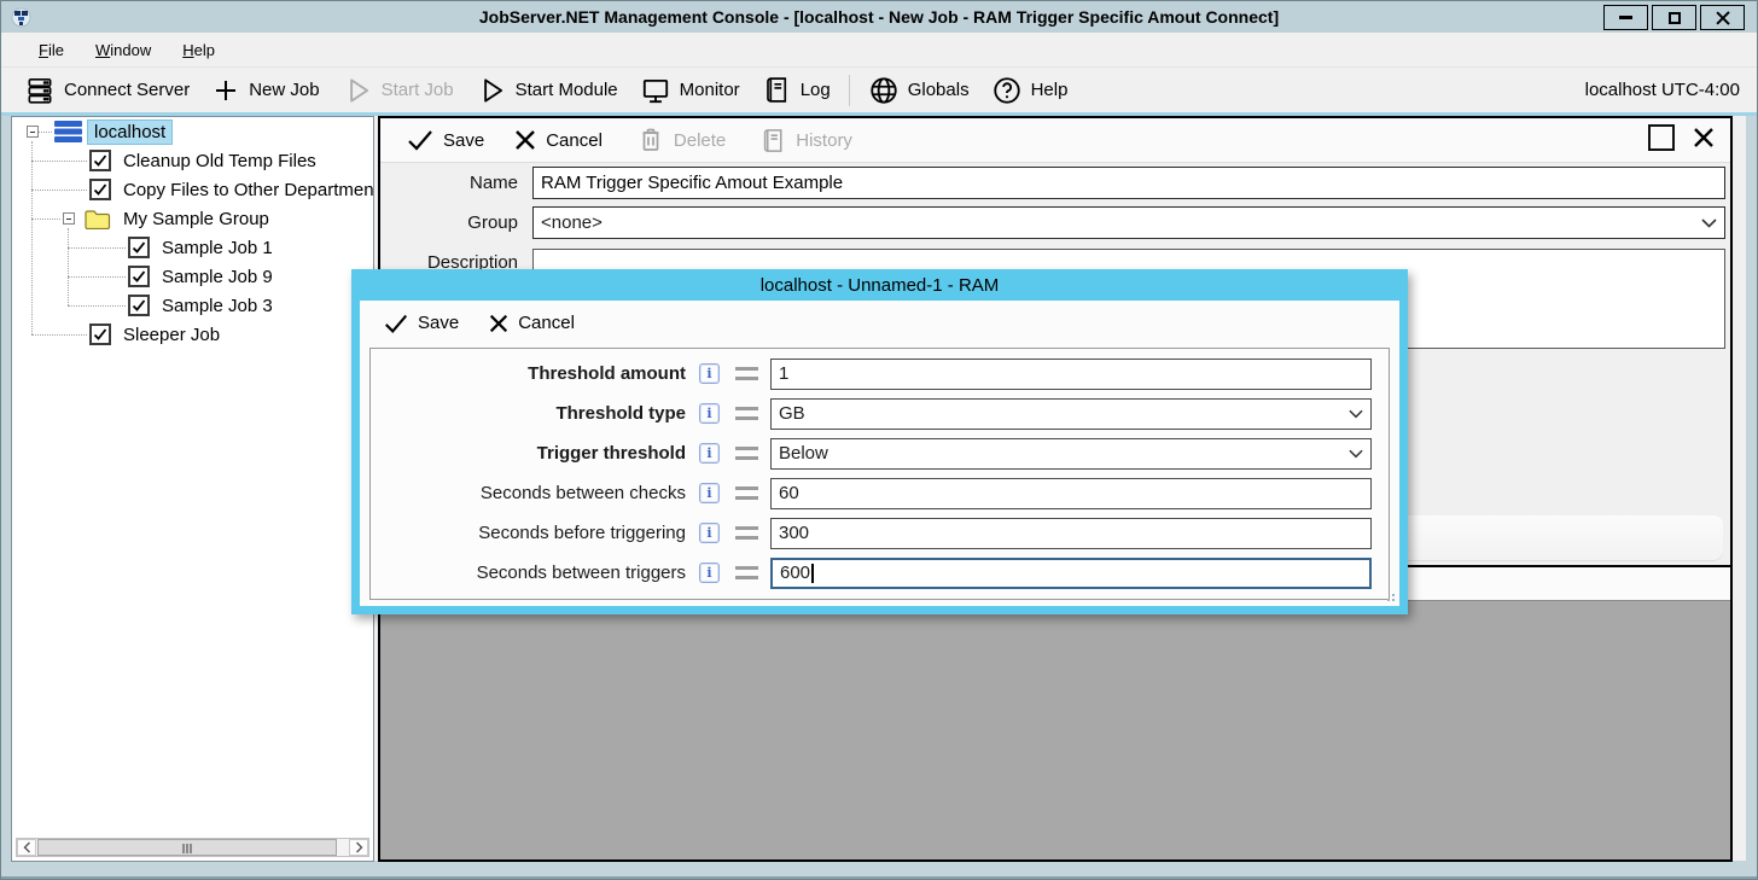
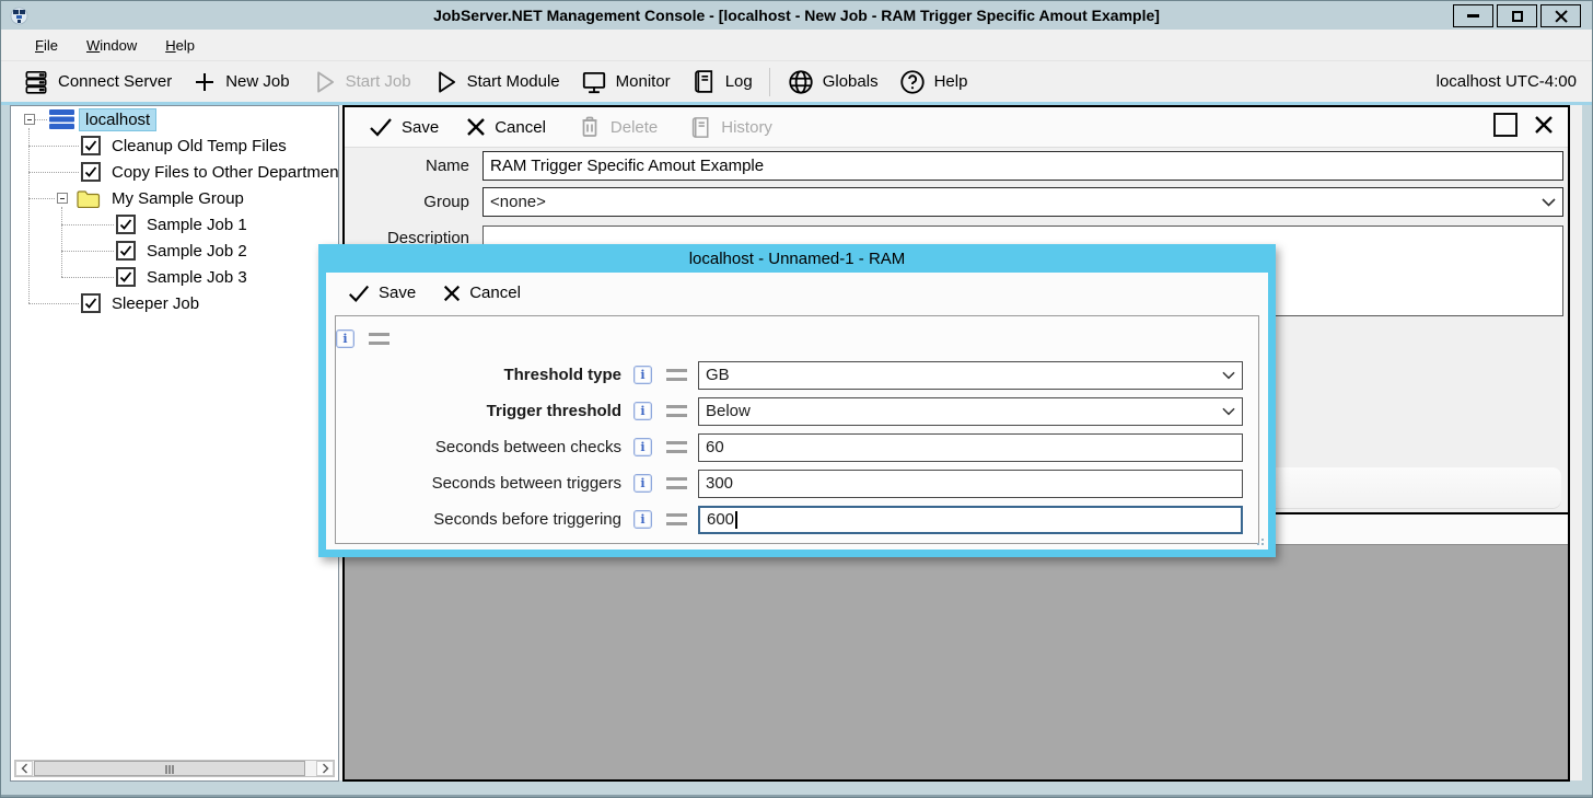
- JobServer.NET Management Console - [localhost - New Job - RAM Trigger Specific Amout Connect]
+ JobServer.NET Management Console - [localhost - New Job - RAM Trigger Specific Amout Example]
  File
  Window
  Help
  Connect Server
  New Job
  Start Job
  Start Module
  Monitor
  Log
  Globals
  Help
  localhost UTC-4:00
  localhost
  Cleanup Old Temp Files
  Copy Files to Other Departmen
  My Sample Group
  Sample Job 1
- Sample Job 9
+ Sample Job 2
  Sample Job 3
  Sleeper Job
  Save
  Cancel
  Delete
  History
  Name
  RAM Trigger Specific Amout Example
  Group
  <none>
  Description
  localhost - Unnamed-1 - RAM
  Save
  Cancel
- Threshold amount
  i
- 1
  Threshold type
  i
  GB
  Trigger threshold
  i
  Below
  Seconds between checks
  i
  60
- Seconds before triggering
+ Seconds between triggers
  i
  300
- Seconds between triggers
+ Seconds before triggering
  i
  600
